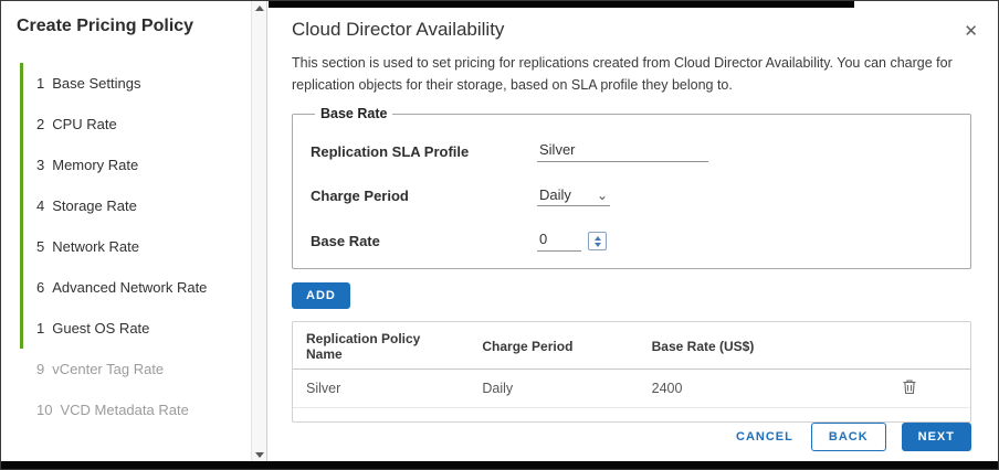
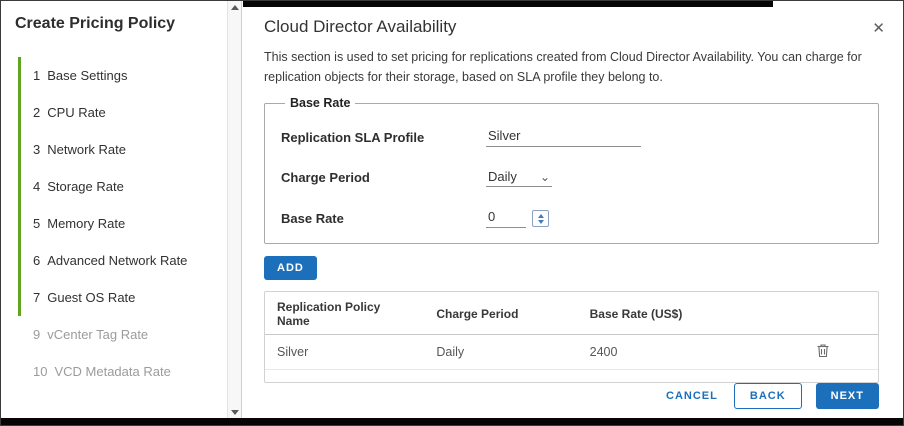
  Create Pricing Policy
  1 Base Settings
  2 CPU Rate
- 3 Memory Rate
+ 3 Network Rate
  4 Storage Rate
- 5 Network Rate
+ 5 Memory Rate
  6 Advanced Network Rate
- 1 Guest OS Rate
+ 7 Guest OS Rate
  9 vCenter Tag Rate
  10 VCD Metadata Rate
  ✕
  Cloud Director Availability
  This section is used to set pricing for replications created from Cloud Director Availability. You can charge for replication objects for their storage, based on SLA profile they belong to.
  Base Rate
  Replication SLA Profile
  Silver
  Charge Period
  Daily
  ⌄
  Base Rate
  0
  ADD
  Replication Policy Name	Charge Period	Base Rate (US$)
  Silver	Daily	2400
  CANCEL
  BACK
  NEXT
